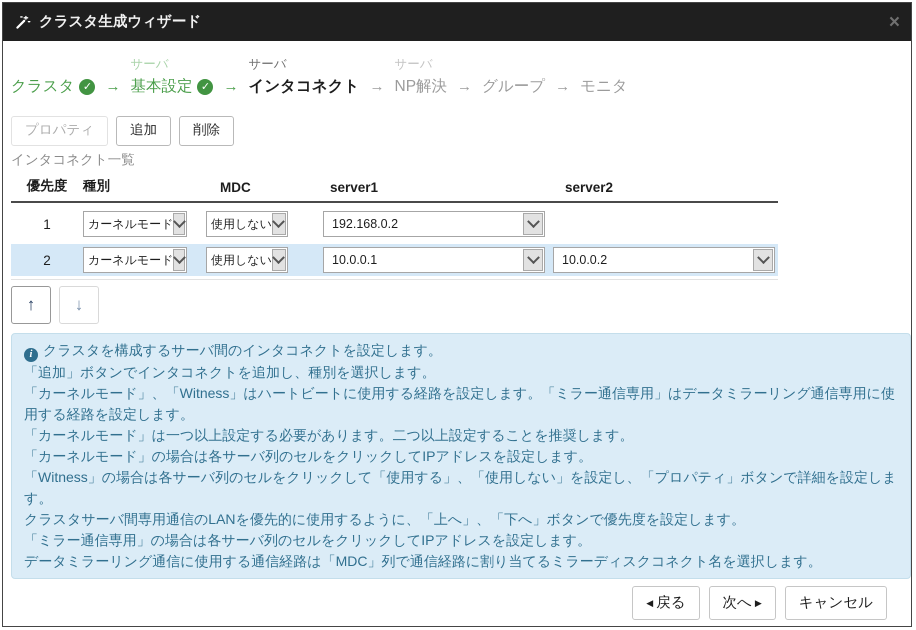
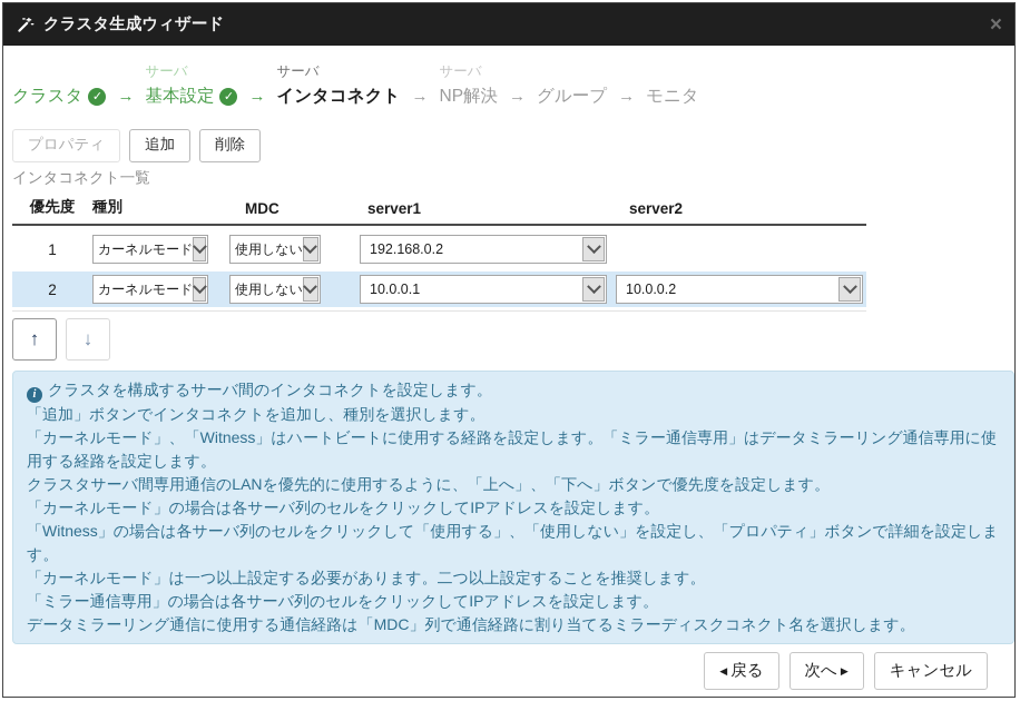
  クラスタ生成ウィザード
  ×
  クラスタ
  ✓
  →
  サーバ
  基本設定
  ✓
  →
  サーバ
  インタコネクト
  →
  サーバ
  NP解決
  →
  グループ
  →
  モニタ
  プロパティ
  追加
  削除
  インタコネクト一覧
  優先度
  種別
  MDC
  server1
  server2
  1
  カーネルモード
  使用しない
  192.168.0.2
  2
  カーネルモード
  使用しない
  10.0.0.1
  10.0.0.2
  ↑
  ↓
  i クラスタを構成するサーバ間のインタコネクトを設定します。
  「追加」ボタンでインタコネクトを追加し、種別を選択します。
  「カーネルモード」、「Witness」はハートビートに使用する経路を設定します。「ミラー通信専用」はデータミラーリング通信専用に使用する経路を設定します。
- 「カーネルモード」は一つ以上設定する必要があります。二つ以上設定することを推奨します。
+ クラスタサーバ間専用通信のLANを優先的に使用するように、「上へ」、「下へ」ボタンで優先度を設定します。
  「カーネルモード」の場合は各サーバ列のセルをクリックしてIPアドレスを設定します。
  「Witness」の場合は各サーバ列のセルをクリックして「使用する」、「使用しない」を設定し、「プロパティ」ボタンで詳細を設定します。
- クラスタサーバ間専用通信のLANを優先的に使用するように、「上へ」、「下へ」ボタンで優先度を設定します。
+ 「カーネルモード」は一つ以上設定する必要があります。二つ以上設定することを推奨します。
  「ミラー通信専用」の場合は各サーバ列のセルをクリックしてIPアドレスを設定します。
  データミラーリング通信に使用する通信経路は「MDC」列で通信経路に割り当てるミラーディスクコネクト名を選択します。
  ◀
  戻る
  次へ
  ▶
  キャンセル
